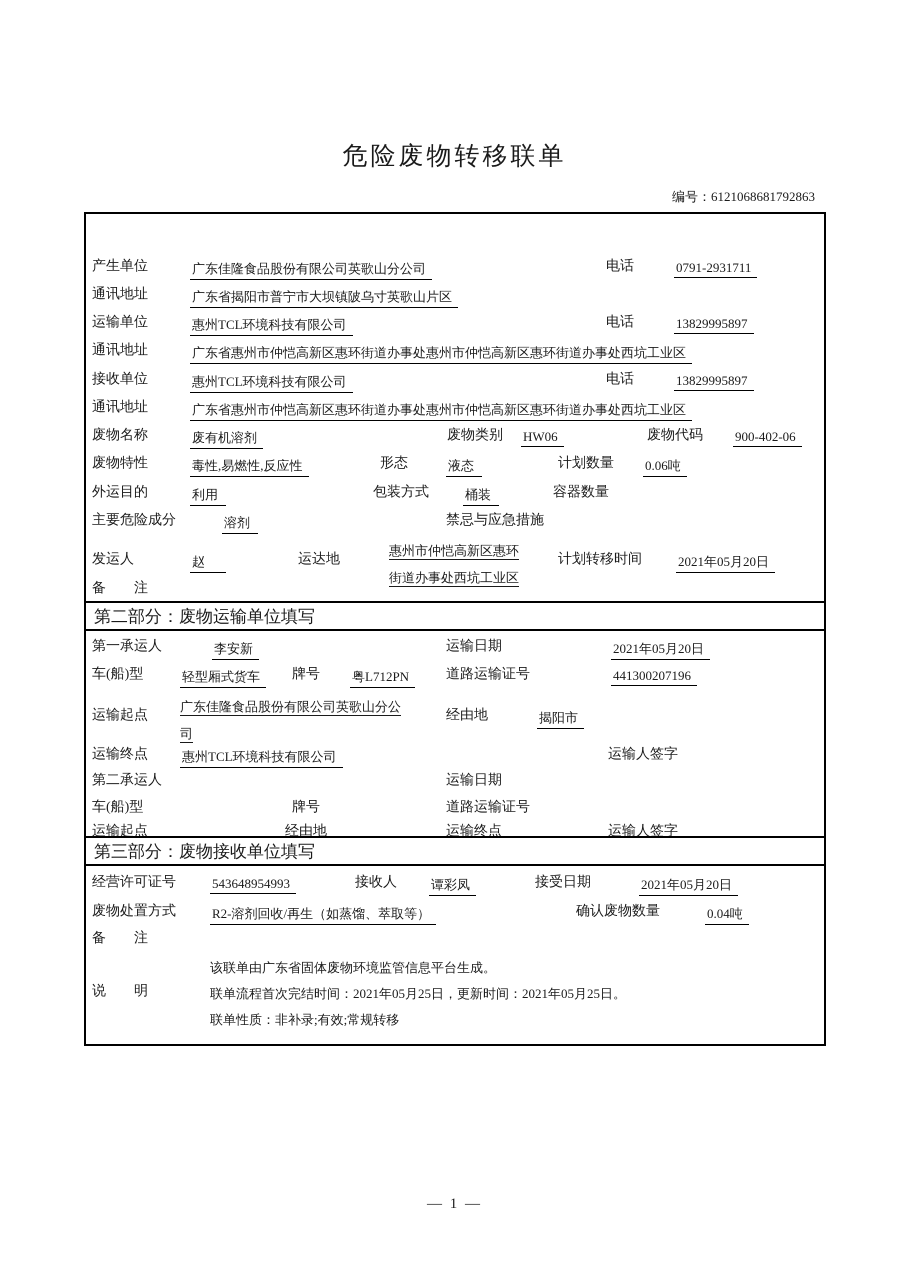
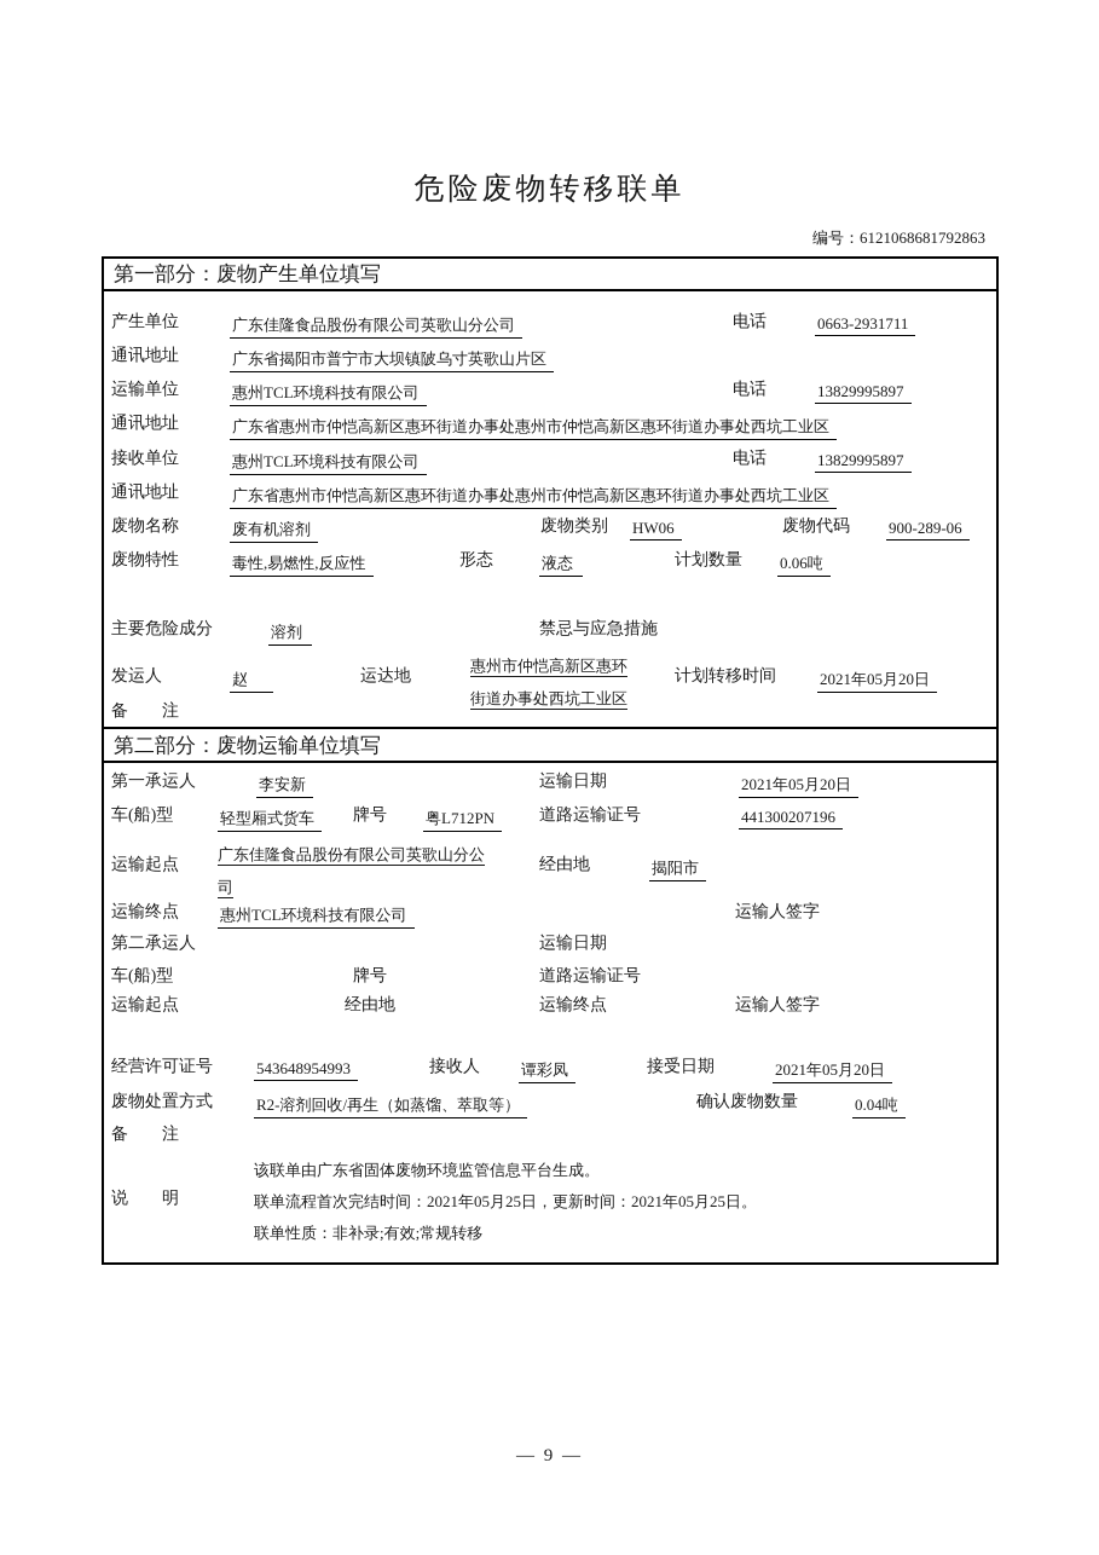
  危险废物转移联单
  编号：6121068681792863
+ 第一部分：废物产生单位填写
  产生单位
  广东佳隆食品股份有限公司英歌山分公司
  电话
- 0791-2931711
+ 0663-2931711
  通讯地址
  广东省揭阳市普宁市大坝镇陂乌寸英歌山片区
  运输单位
  惠州TCL环境科技有限公司
  电话
  13829995897
  通讯地址
  广东省惠州市仲恺高新区惠环街道办事处惠州市仲恺高新区惠环街道办事处西坑工业区
  接收单位
  惠州TCL环境科技有限公司
  电话
  13829995897
  通讯地址
  广东省惠州市仲恺高新区惠环街道办事处惠州市仲恺高新区惠环街道办事处西坑工业区
  废物名称
  废有机溶剂
  废物类别
  HW06
  废物代码
- 900-402-06
+ 900-289-06
  废物特性
  毒性,易燃性,反应性
  形态
  液态
  计划数量
  0.06吨
- 外运目的
- 利用
- 包装方式
- 桶装
- 容器数量
  主要危险成分
  溶剂
  禁忌与应急措施
  发运人
  赵
  运达地
  惠州市仲恺高新区惠环街道办事处西坑工业区
  计划转移时间
  2021年05月20日
  备 注
  第二部分：废物运输单位填写
  第一承运人
  李安新
  运输日期
  2021年05月20日
  车(船)型
  轻型厢式货车
  牌号
  粤L712PN
  道路运输证号
  441300207196
  运输起点
  广东佳隆食品股份有限公司英歌山分公司
  经由地
  揭阳市
  运输终点
  惠州TCL环境科技有限公司
  运输人签字
  第二承运人
  运输日期
  车(船)型
  牌号
  道路运输证号
  运输起点
  经由地
  运输终点
  运输人签字
- 第三部分：废物接收单位填写
  经营许可证号
  543648954993
  接收人
  谭彩凤
  接受日期
  2021年05月20日
  废物处置方式
  R2-溶剂回收/再生（如蒸馏、萃取等）
  确认废物数量
  0.04吨
  备 注
  说 明
  该联单由广东省固体废物环境监管信息平台生成。
  联单流程首次完结时间：2021年05月25日，更新时间：2021年05月25日。
  联单性质：非补录;有效;常规转移
- — 1 —
+ — 9 —
